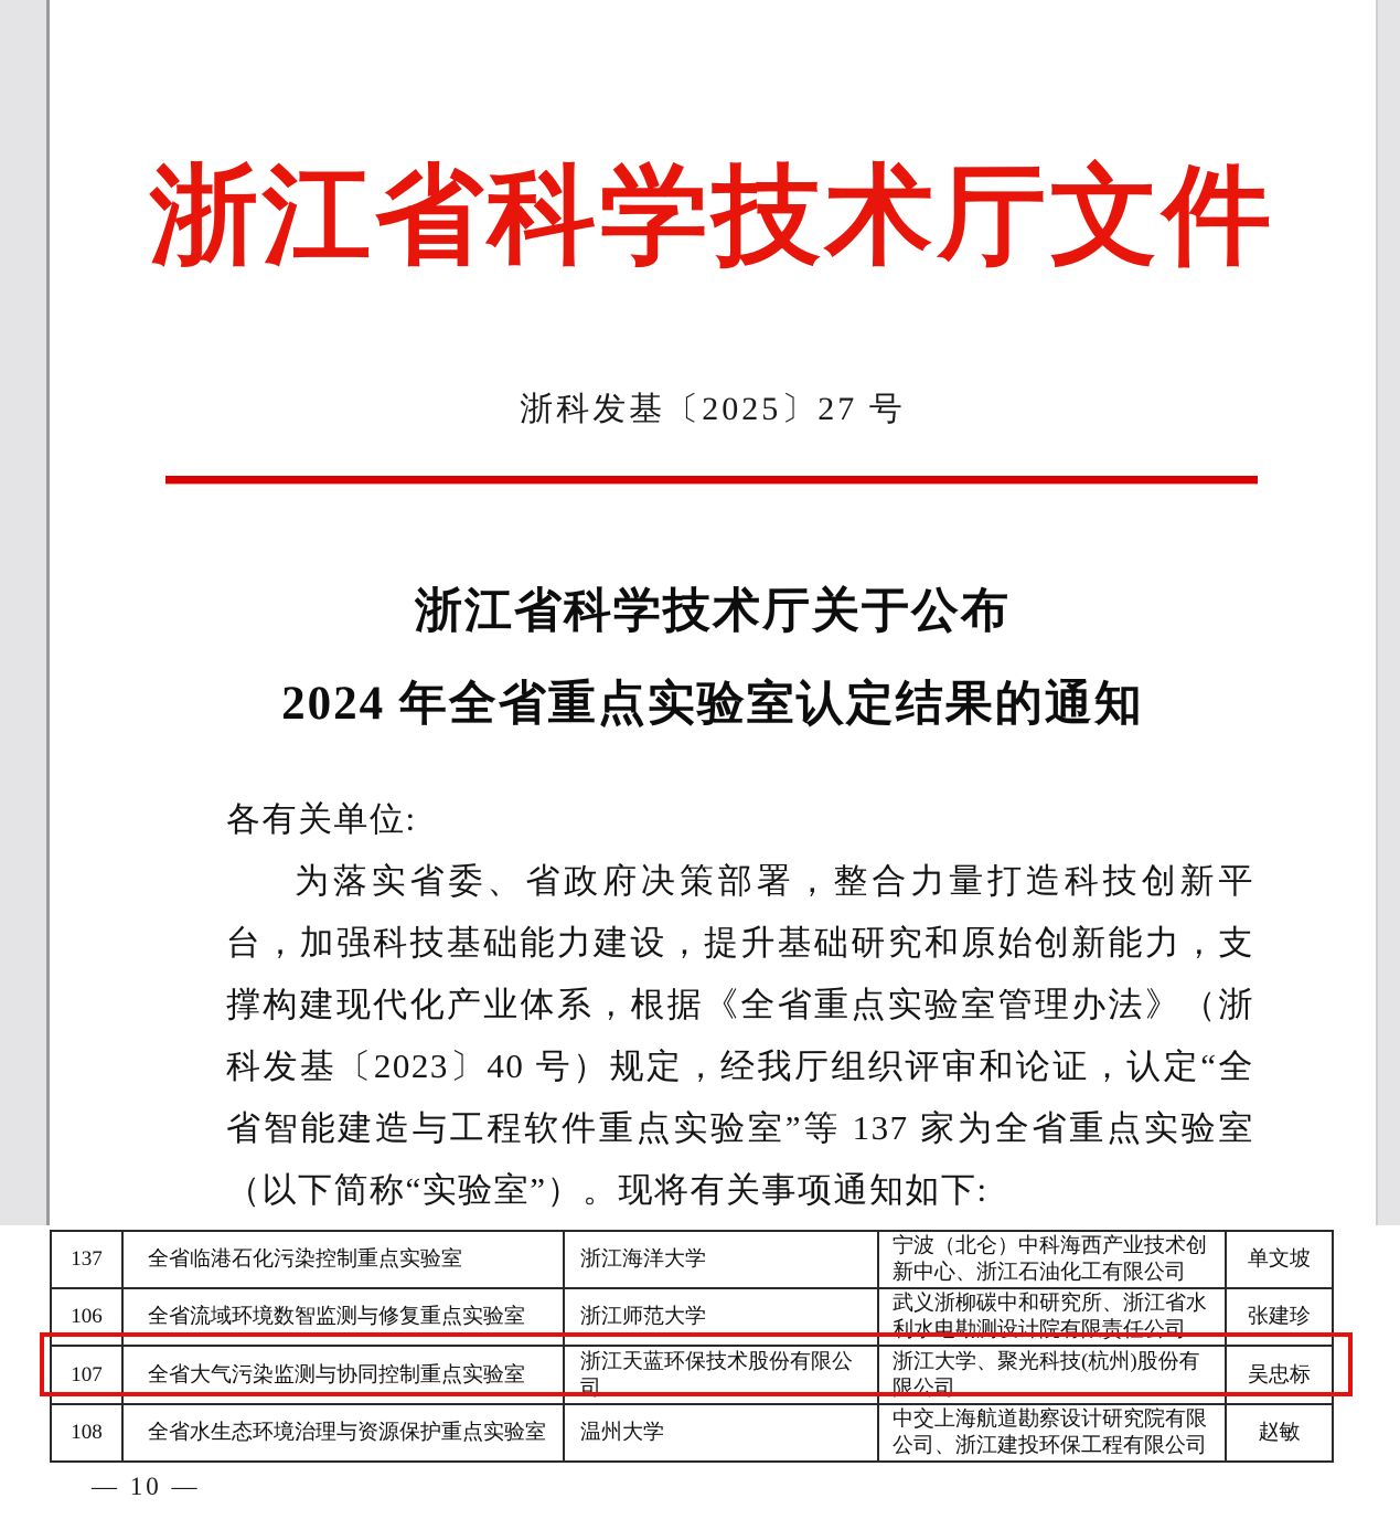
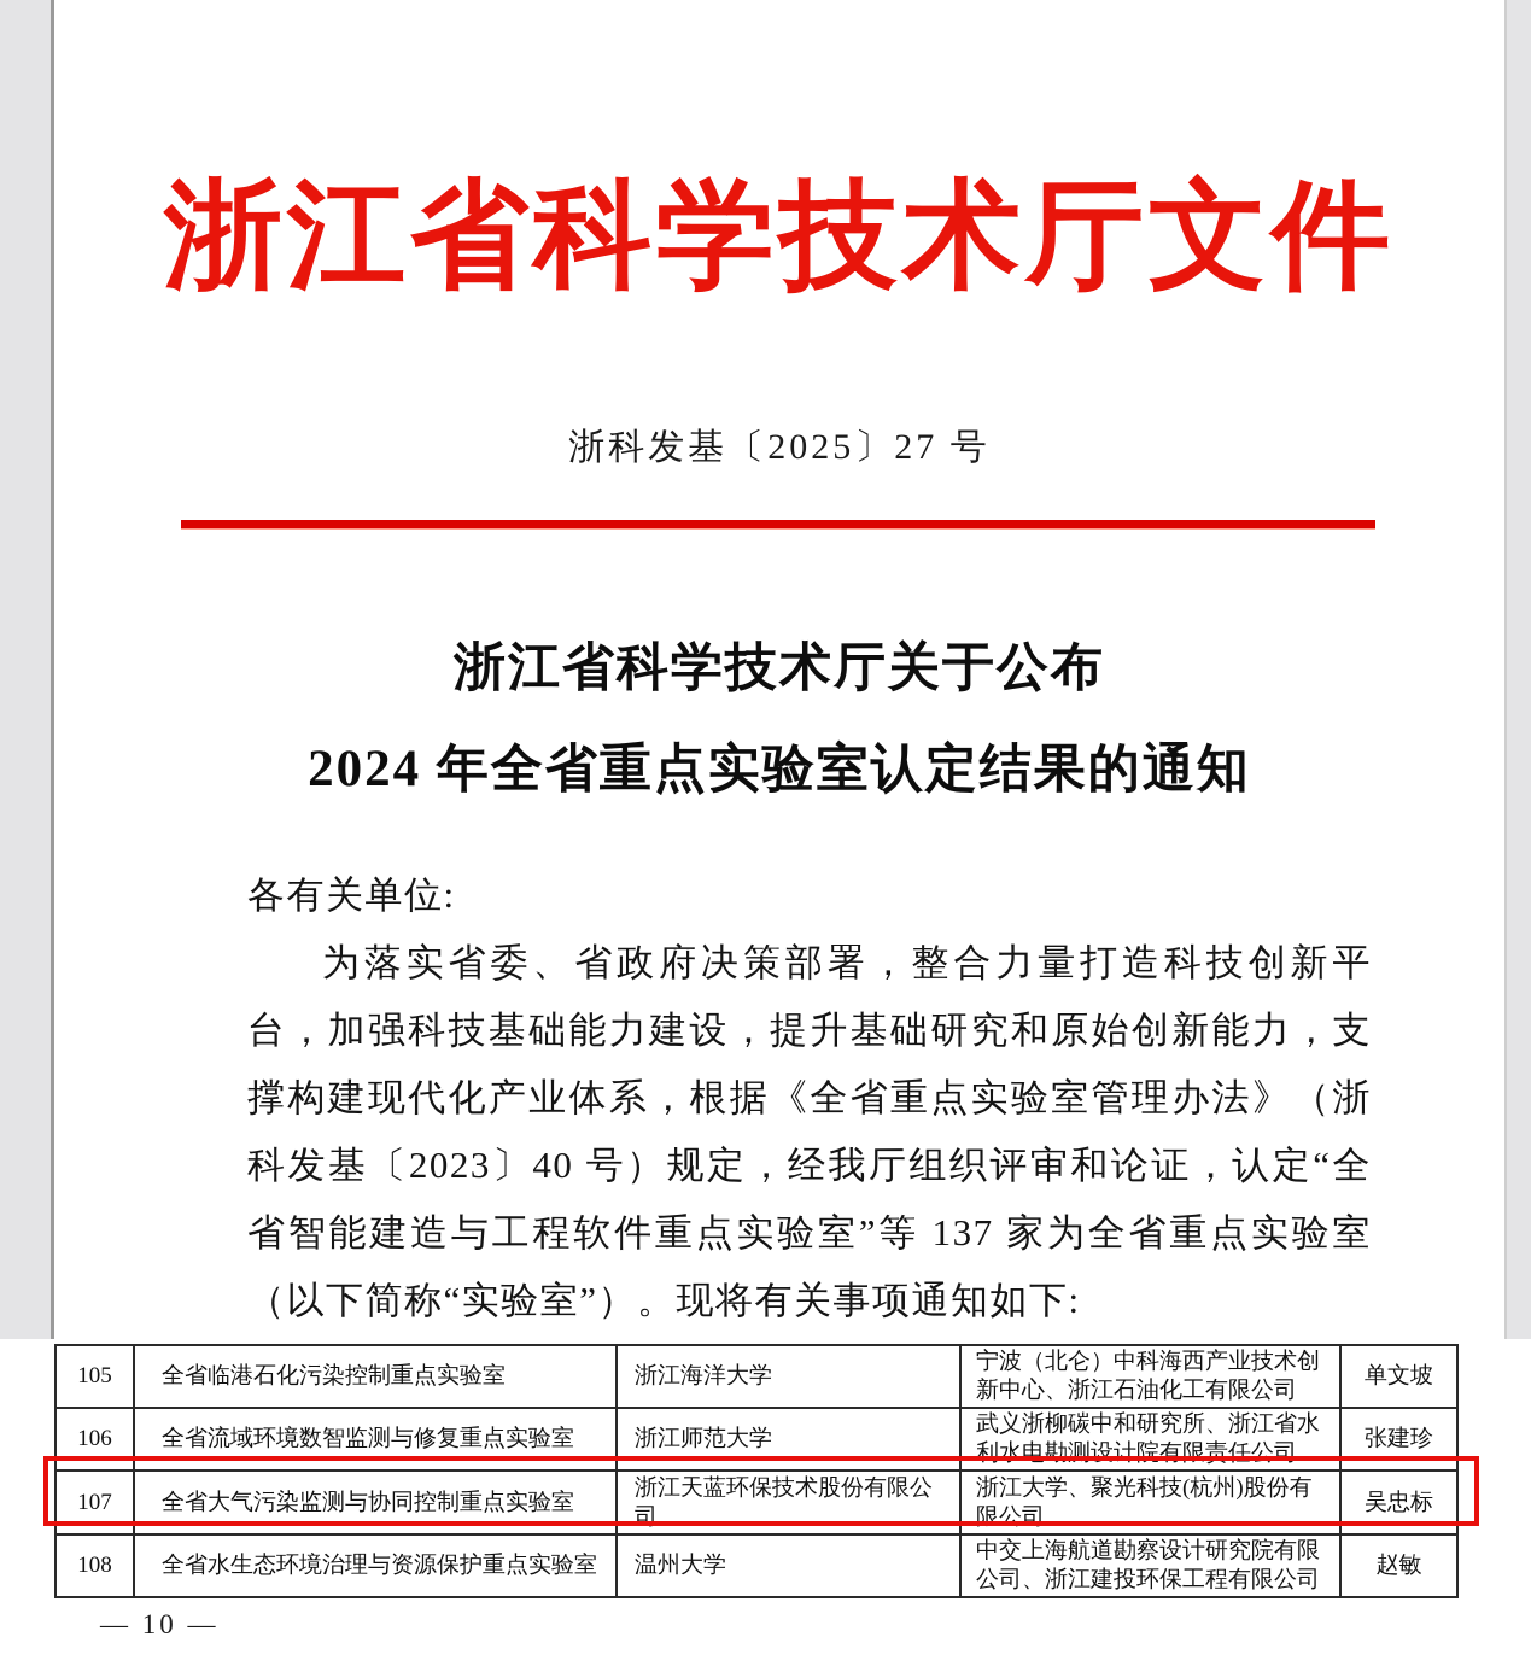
  浙江省科学技术厅文件
  浙科发基〔2025〕27 号
  浙江省科学技术厅关于公布
  2024 年全省重点实验室认定结果的通知
  各有关单位:
  为落实省委、省政府决策部署，整合力量打造科技创新平台，加强科技基础能力建设，提升基础研究和原始创新能力，支撑构建现代化产业体系，根据《全省重点实验室管理办法》（浙科发基〔2023〕40 号）规定，经我厅组织评审和论证，认定“全省智能建造与工程软件重点实验室”等 137 家为全省重点实验室（以下简称“实验室”）。现将有关事项通知如下:
- 137	全省临港石化污染控制重点实验室	浙江海洋大学	宁波（北仑）中科海西产业技术创新中心、浙江石油化工有限公司	单文坡
+ 105	全省临港石化污染控制重点实验室	浙江海洋大学	宁波（北仑）中科海西产业技术创新中心、浙江石油化工有限公司	单文坡
  106	全省流域环境数智监测与修复重点实验室	浙江师范大学	武义浙柳碳中和研究所、浙江省水利水电勘测设计院有限责任公司	张建珍
  107	全省大气污染监测与协同控制重点实验室	浙江天蓝环保技术股份有限公司	浙江大学、聚光科技(杭州)股份有限公司	吴忠标
  108	全省水生态环境治理与资源保护重点实验室	温州大学	中交上海航道勘察设计研究院有限公司、浙江建投环保工程有限公司	赵敏
  — 10 —
